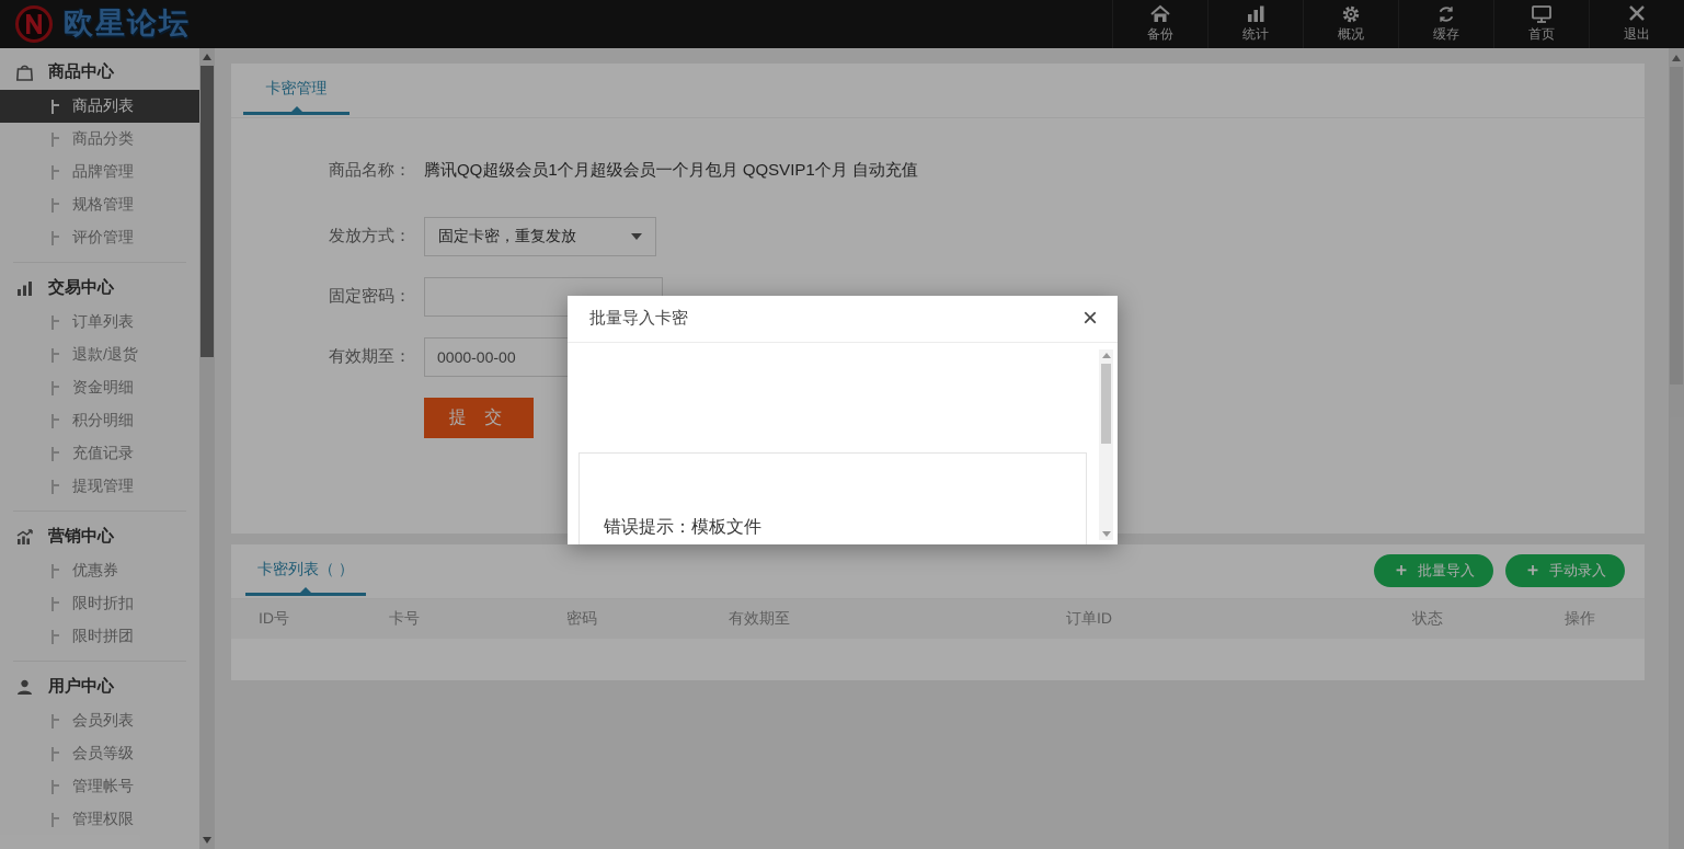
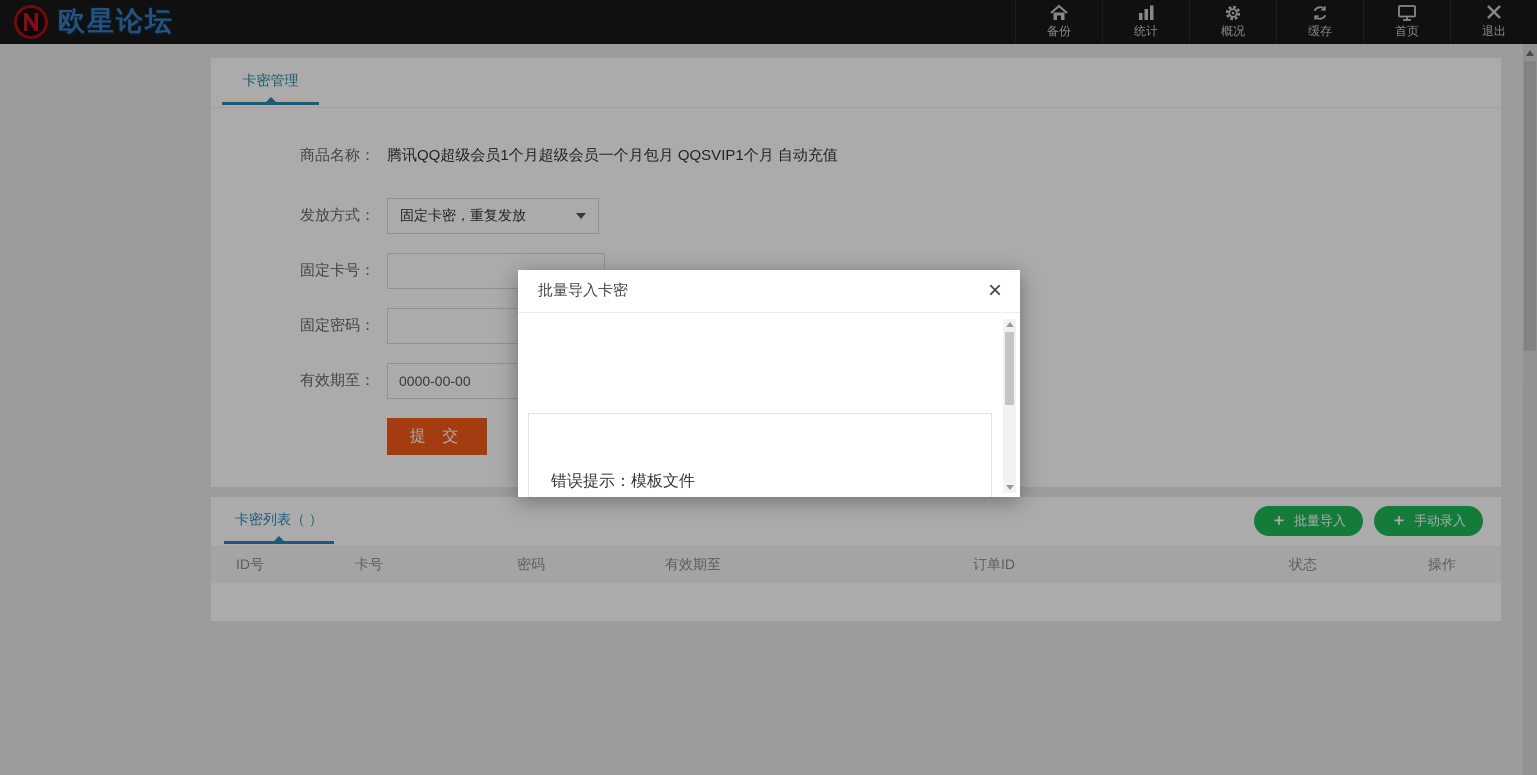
  欧星论坛
  备份
  统计
  概况
  缓存
  首页
  退出
- 商品中心
- 商品列表
- 商品分类
- 品牌管理
- 规格管理
- 评价管理
- 交易中心
- 订单列表
- 退款/退货
- 资金明细
- 积分明细
- 充值记录
- 提现管理
- 营销中心
- 优惠券
- 限时折扣
- 限时拼团
- 用户中心
- 会员列表
- 会员等级
- 管理帐号
- 管理权限
  卡密管理
  商品名称：
  腾讯QQ超级会员1个月超级会员一个月包月 QQSVIP1个月 自动充值
  发放方式：
  固定卡密，重复发放
+ 固定卡号：
  固定密码：
  有效期至：
  0000-00-00
  提 交
  卡密列表（ ）
  ＋
  批量导入
  ＋
  手动录入
  ID号
  卡号
  密码
  有效期至
  订单ID
  状态
  操作
  批量导入卡密
  ×
